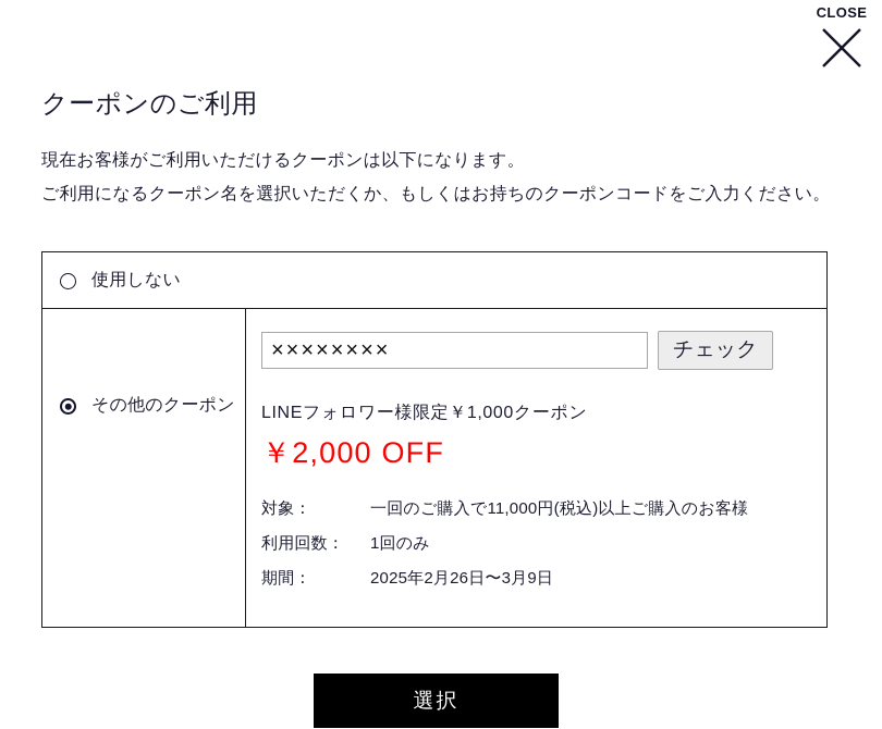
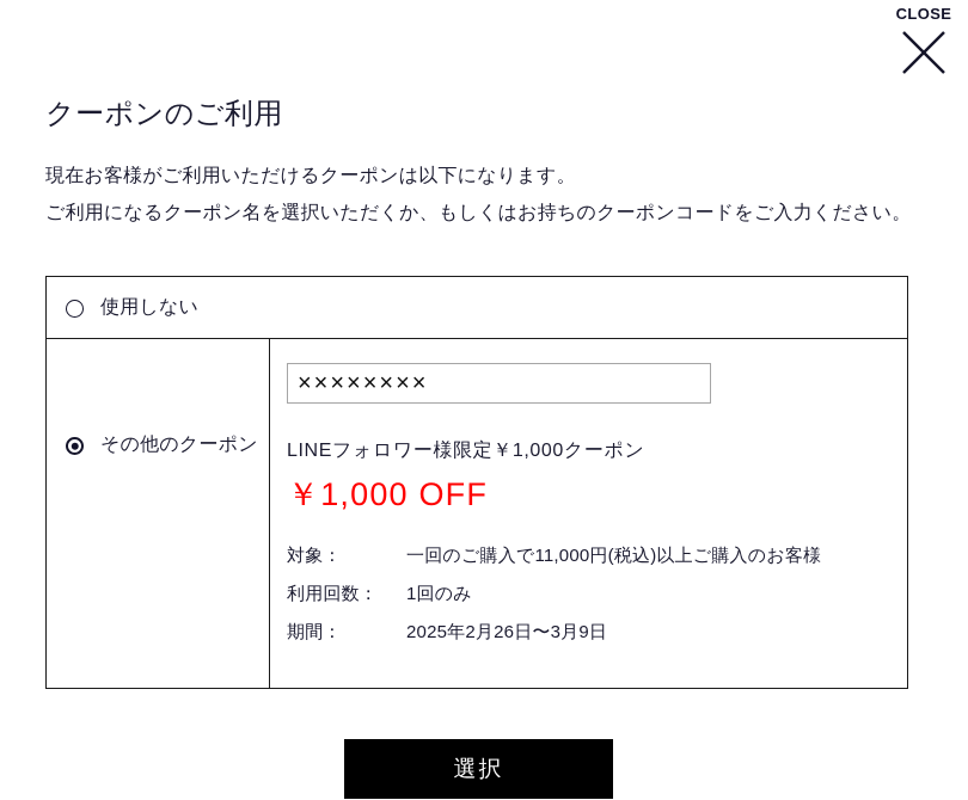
  CLOSE
  クーポンのご利用
  現在お客様がご利用いただけるクーポンは以下になります。
  ご利用になるクーポン名を選択いただくか、もしくはお持ちのクーポンコードをご入力ください。
  使用しない
  その他のクーポン
  ××××××××
- チェック
  LINEフォロワー様限定￥1,000クーポン
- ￥2,000 OFF
+ ￥1,000 OFF
  対象：
  一回のご購入で11,000円(税込)以上ご購入のお客様
  利用回数：
  1回のみ
  期間：
  2025年2月26日〜3月9日
  選択
